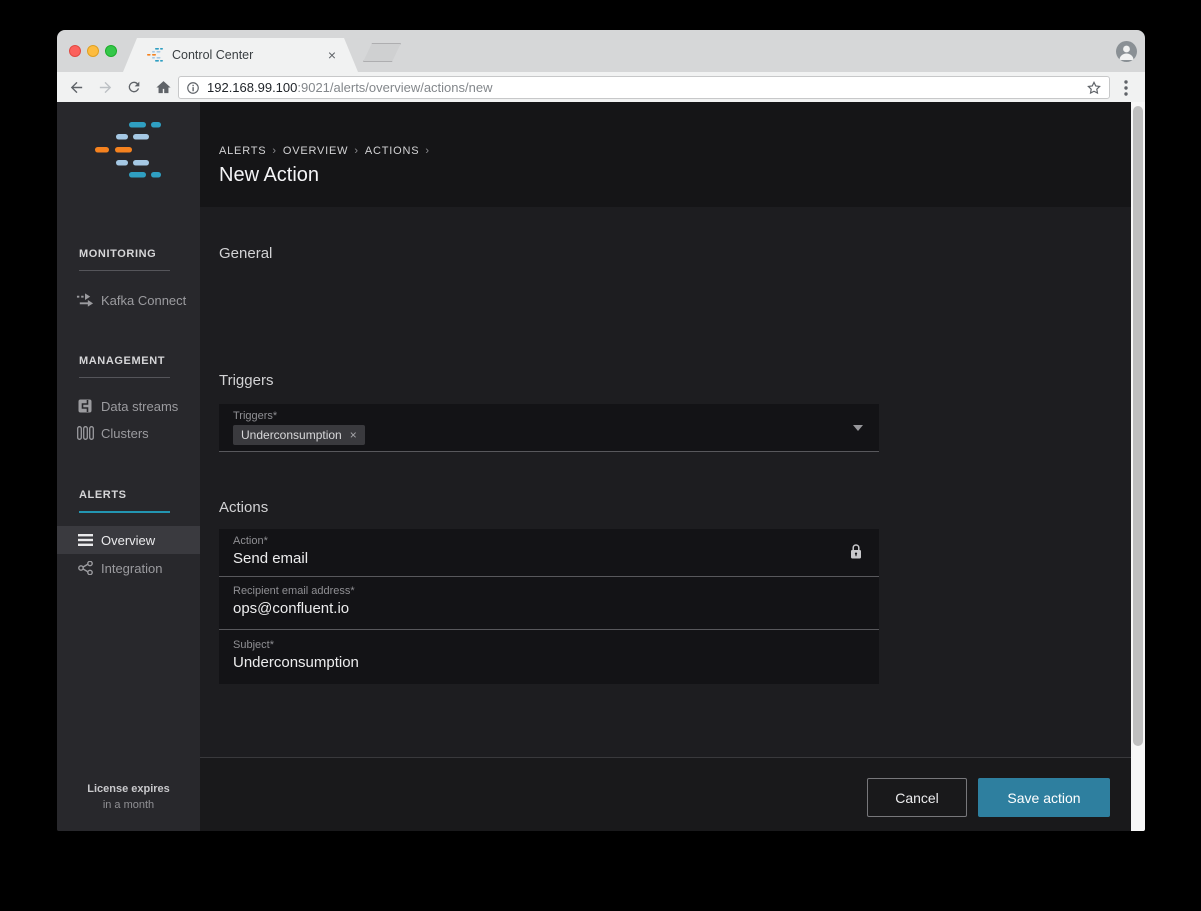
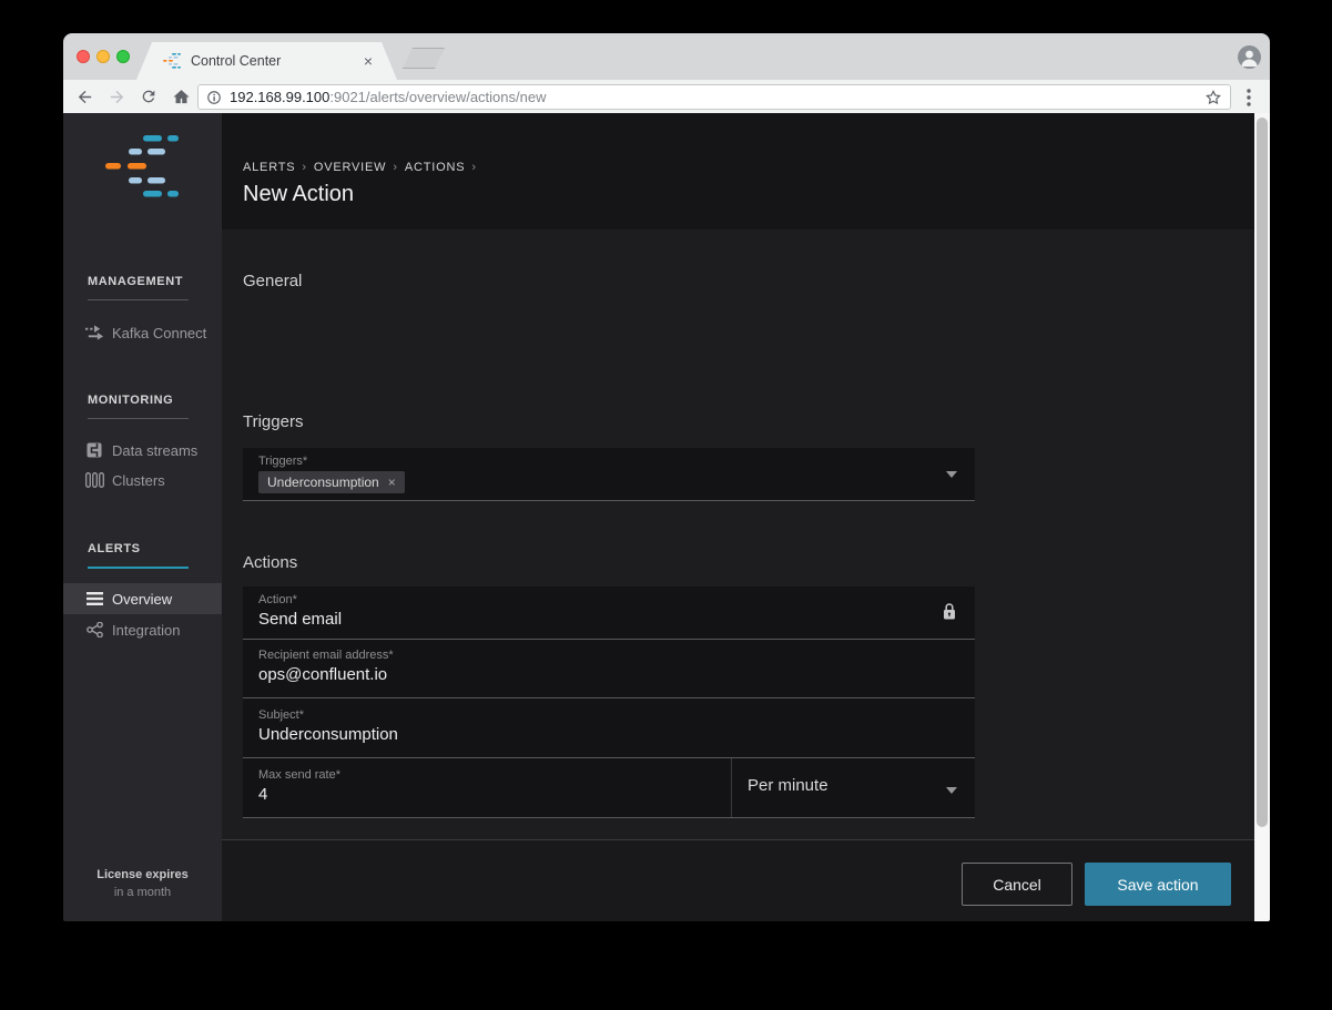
  Control Center
  ×
  192.168.99.100:9021/alerts/overview/actions/new
- MONITORING
+ MANAGEMENT
  Kafka Connect
- MANAGEMENT
+ MONITORING
  Data streams
  Clusters
  ALERTS
  Overview
  Integration
  License expires
  in a month
  ALERTS › OVERVIEW › ACTIONS ›
  New Action
  General
  Triggers
  Triggers*
  Underconsumption
  ×
  Actions
  Action*
  Send email
  Recipient email address*
  ops@confluent.io
  Subject*
  Underconsumption
+ Max send rate*
+ 4
+ Per minute
  Cancel
  Save action
